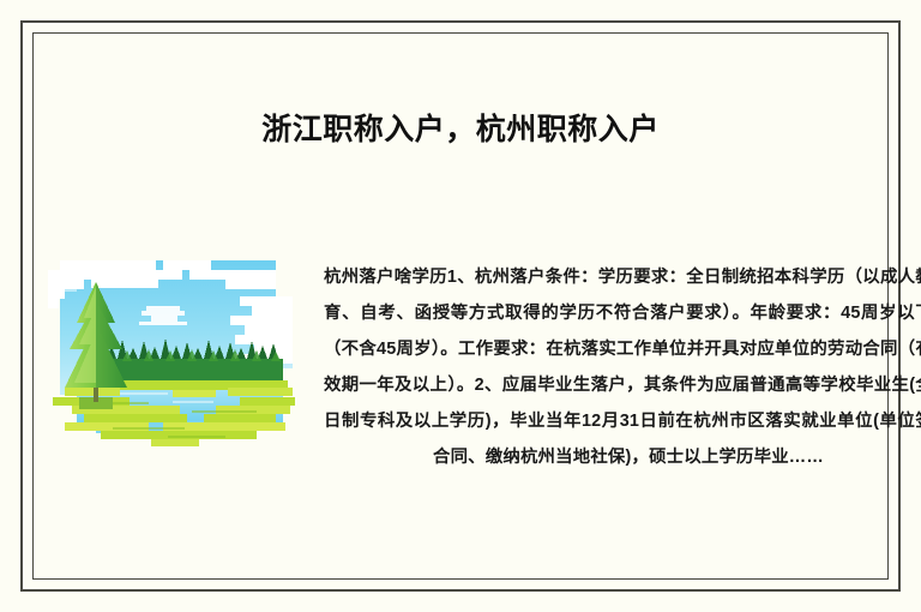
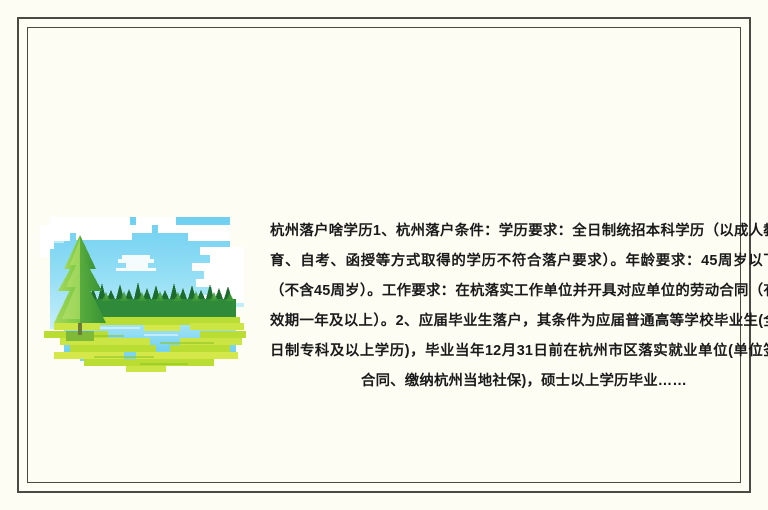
- 浙江职称入户，杭州职称入户
  杭州落户啥学历1、杭州落户条件：学历要求：全日制统招本科学历（以成人育、自考、函授等方式取得的学历不符合落户要求）。年龄要求：45周岁以（不含45周岁）。工作要求：在杭落实工作单位并开具对应单位的劳动合同（效期一年及以上）。2、应届毕业生落户，其条件为应届普通高等学校毕业生(日制专科及以上学历)，毕业当年12月31日前在杭州市区落实就业单位(单位合同、缴纳杭州当地社保)，硕士以上学历毕业……
